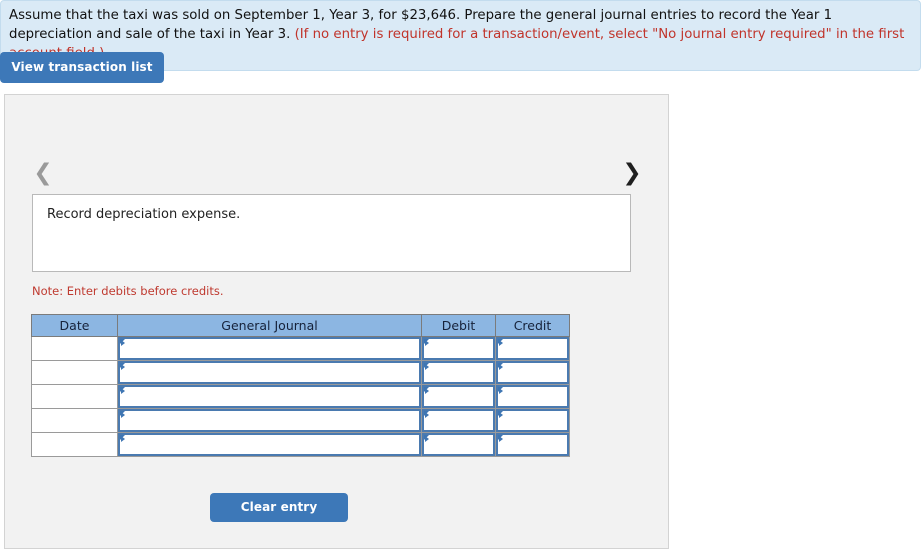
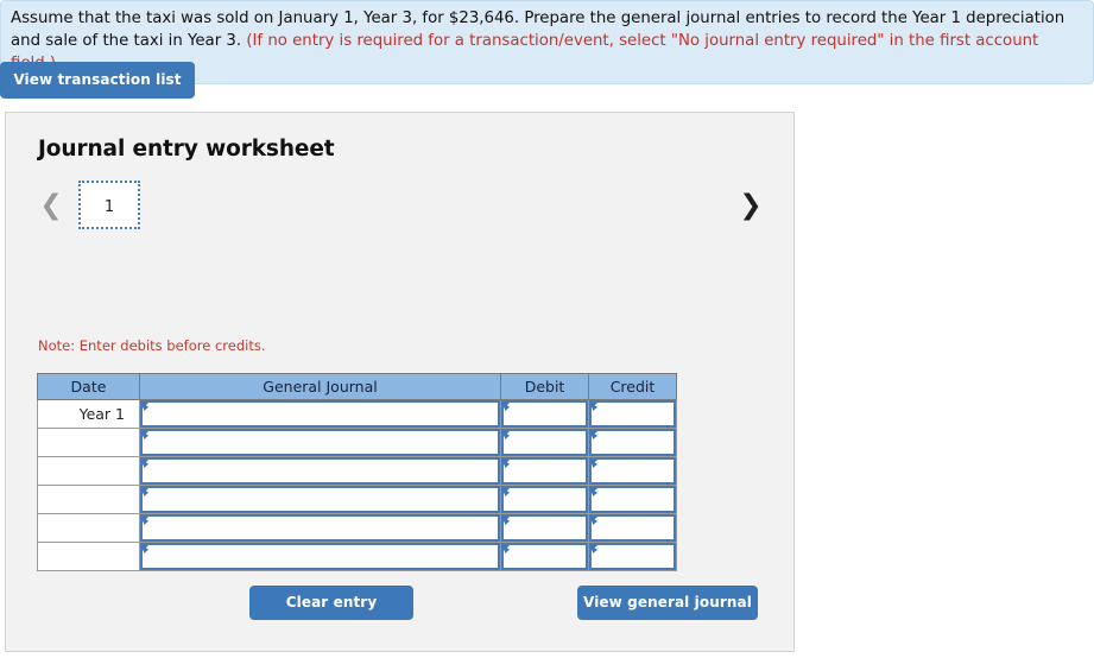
- Assume that the taxi was sold on September 1, Year 3, for $23,646. Prepare the general journal entries to record the Year 1 depreciation and sale of the taxi in Year 3. (If no entry is required for a transaction/event, select "No journal entry required" in the first
+ Assume that the taxi was sold on January 1, Year 3, for $23,646. Prepare the general journal entries to record the Year 1 depreciation and sale of the taxi in Year 3. (If no entry is required for a transaction/event, select "No journal entry required" in the first account
  View transaction list
+ Journal entry worksheet
  ❮
+ 1
  ❯
- Record depreciation expense.
  Note: Enter debits before credits.
  Date	General Journal	Debit	Credit
+ Year 1
  Clear entry
+ View general journal
